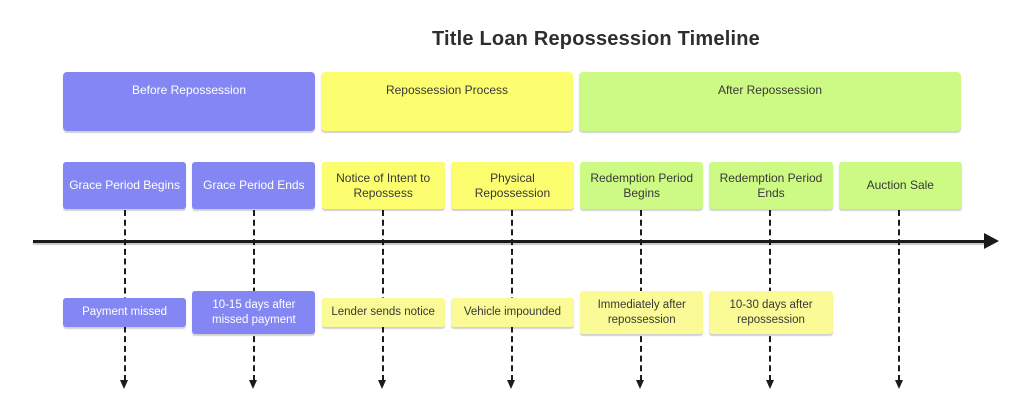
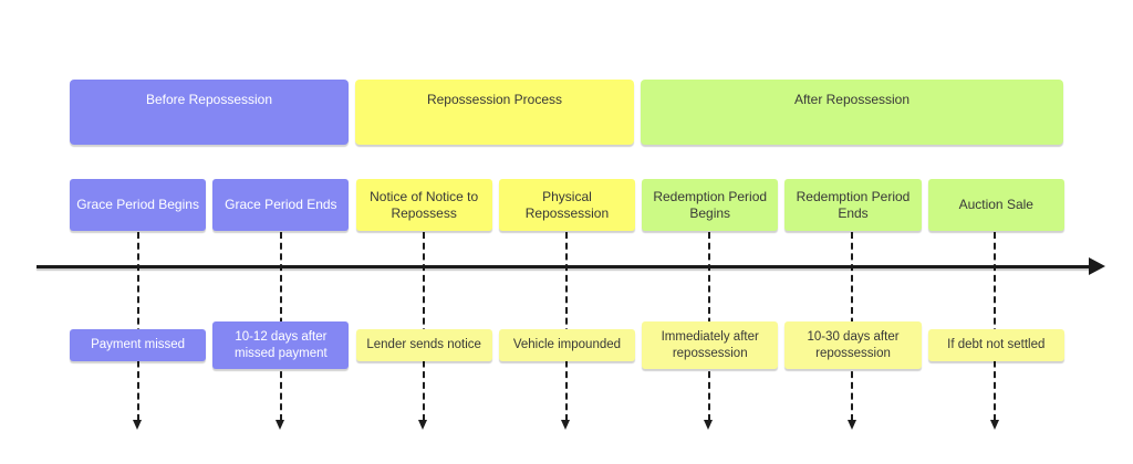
- Title Loan Repossession Timeline
  Before Repossession
  Repossession Process
  After Repossession
  Grace Period Begins
  Grace Period Ends
- Notice of Intent to Repossess
+ Notice of Notice to Repossess
  Physical Repossession
  Redemption Period Begins
  Redemption Period Ends
  Auction Sale
  Payment missed
- 10-15 days after missed payment
+ 10-12 days after missed payment
  Lender sends notice
  Vehicle impounded
  Immediately after repossession
  10-30 days after repossession
+ If debt not settled
